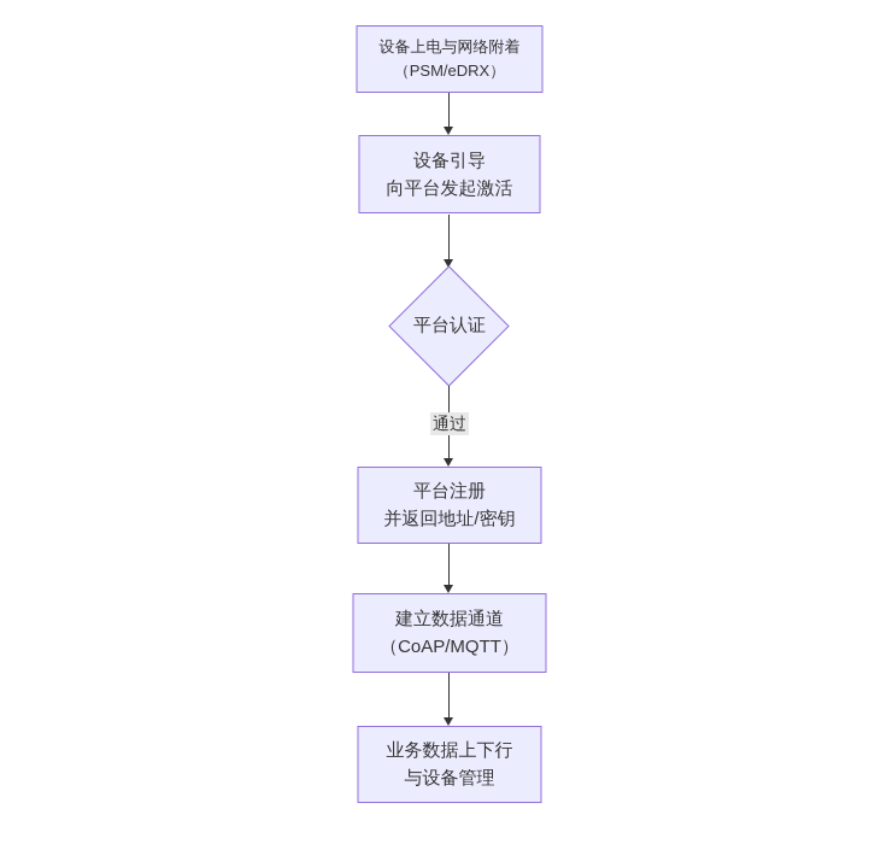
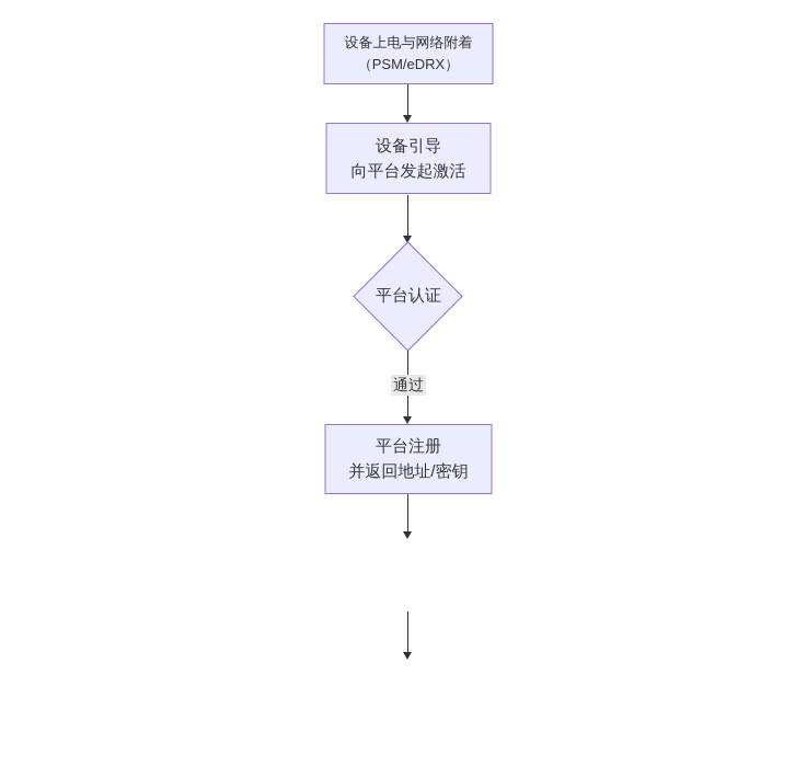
  设备上电与网络附着
  （PSM/eDRX）
  设备引导
  向平台发起激活
  平台认证
  通过
  平台注册
  并返回地址/密钥
- 建立数据通道
- （CoAP/MQTT）
- 业务数据上下行
- 与设备管理
